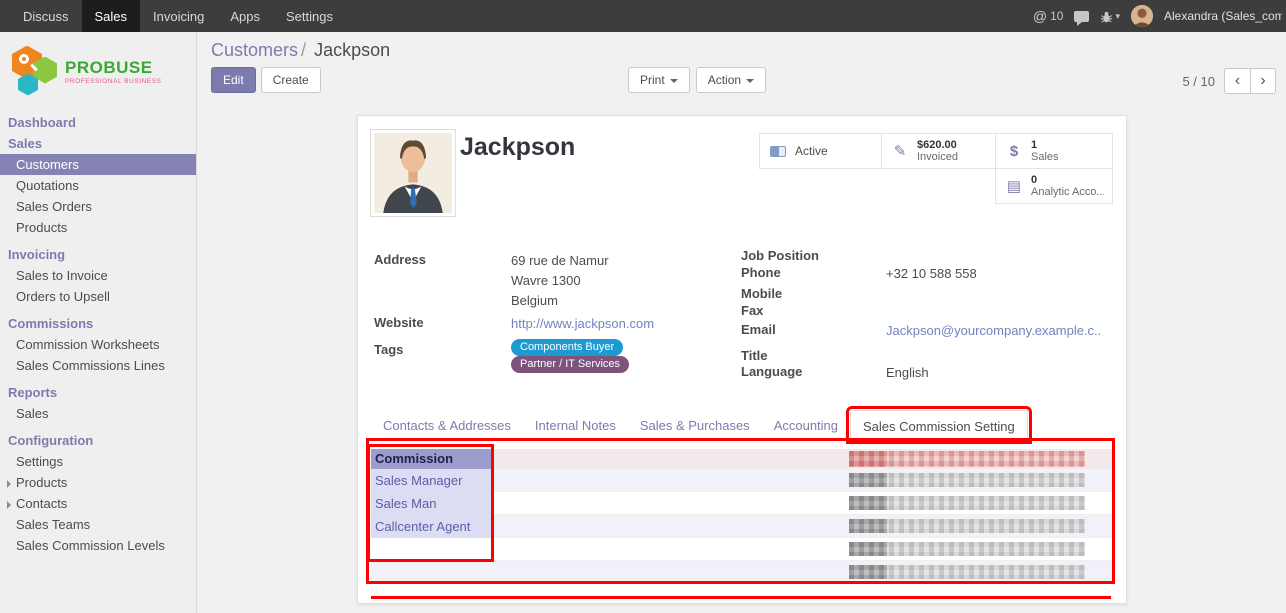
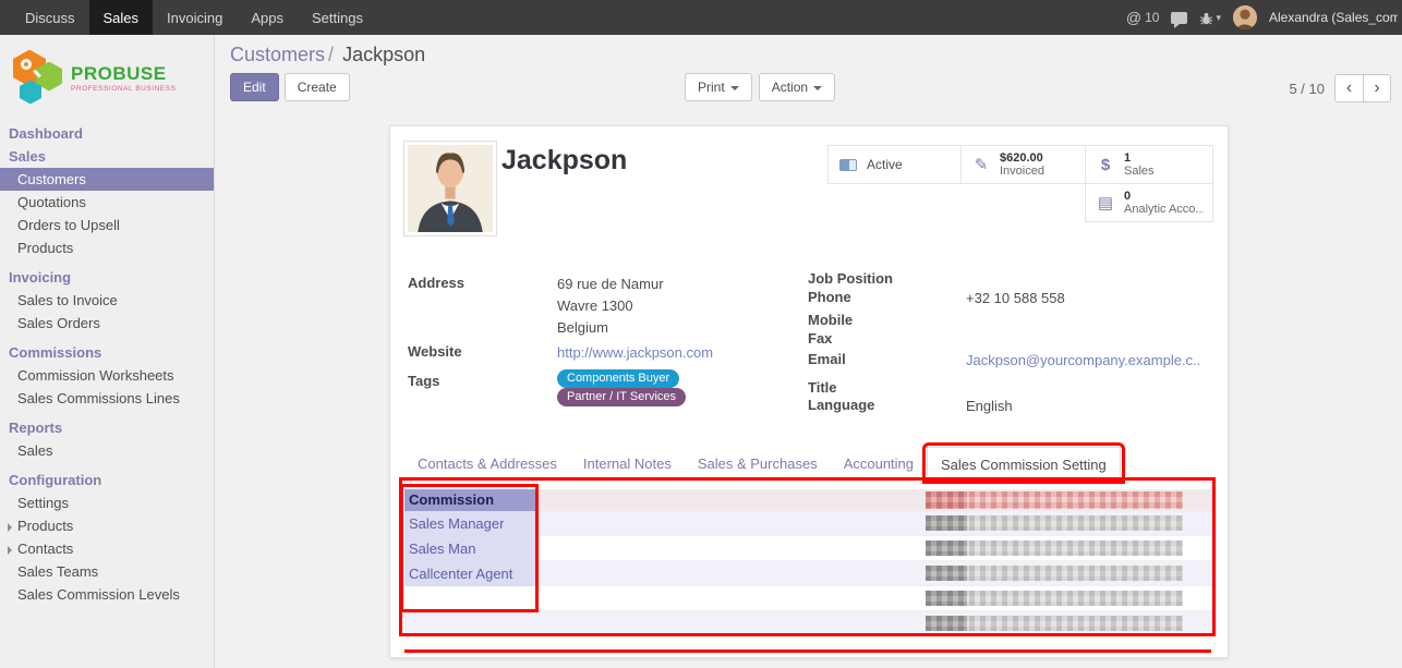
  Discuss
  Sales
  Invoicing
  Apps
  Settings
  @
  10
  ▾
  Alexandra (Sales_com
  PROBUSE
  Dashboard
  Sales
  Customers
  Quotations
- Sales Orders
+ Orders to Upsell
  Products
  Invoicing
  Sales to Invoice
- Orders to Upsell
+ Sales Orders
  Commissions
  Commission Worksheets
  Sales Commissions Lines
  Reports
  Sales
  Configuration
  Settings
  Products
  Contacts
  Sales Teams
  Sales Commission Levels
  Customers / Jackpson
  Edit
  Create
  Print
  Action
  5 / 10
  ‹
  ›
  Jackpson
  Active
  ✎
  $620.00
  Invoiced
  $
  1
  Sales
  ▤
  0
  Analytic Acco..
  Address
  69 rue de Namur
  Wavre 1300
  Belgium
  Website
  http://www.jackpson.com
  Tags
  Components Buyer
  Partner / IT Services
  Job Position
  Phone
  +32 10 588 558
  Mobile
  Fax
  Email
  Jackpson@yourcompany.example.c..
  Title
  Language
  English
  Contacts & Addresses
  Internal Notes
  Sales & Purchases
  Accounting
  Sales Commission Setting
  Sales Manager
  Sales Man
  Callcenter Agent
